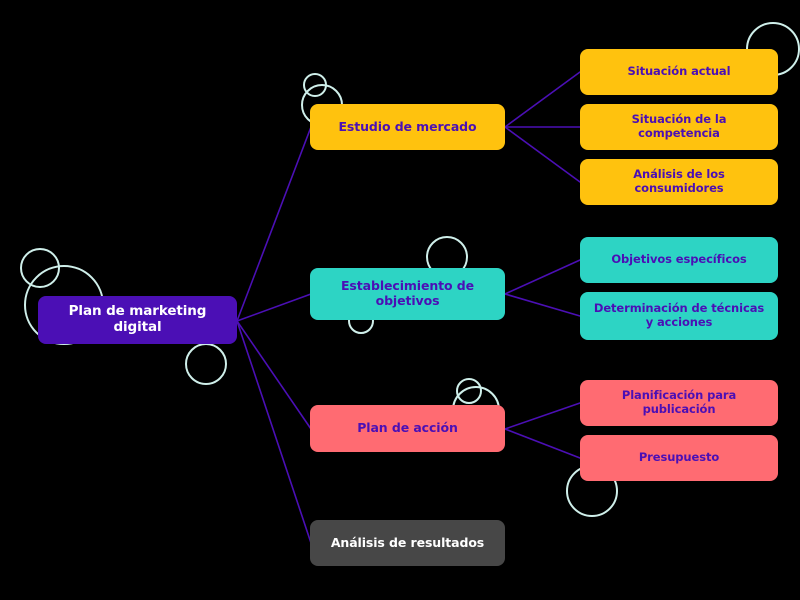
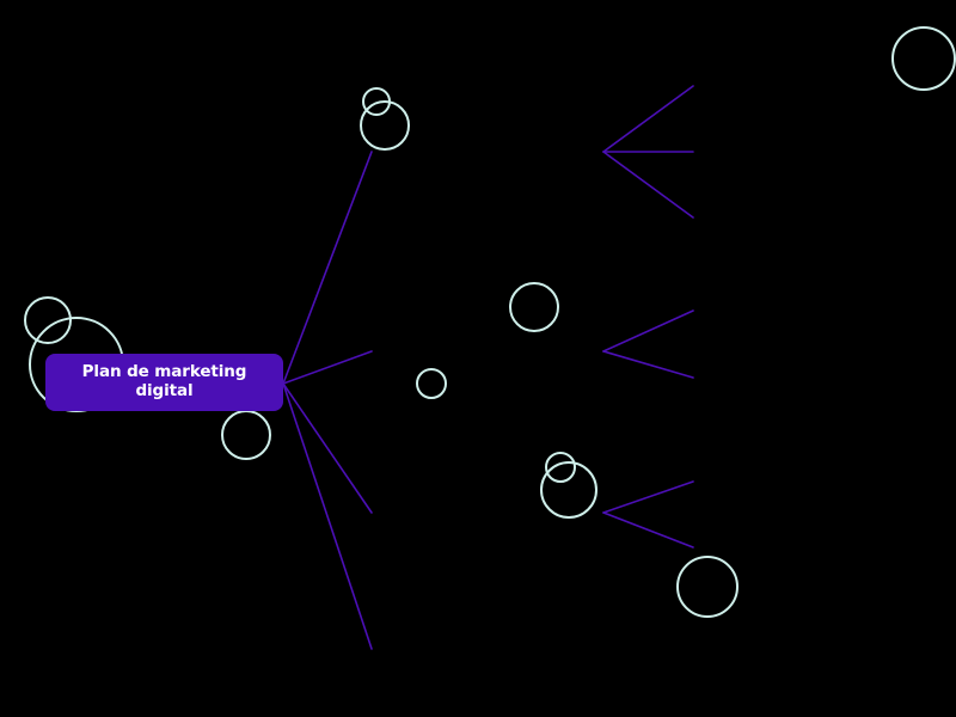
  Plan de marketing digital
- Estudio de mercado
- Situación actual
- Situación de la competencia
- Análisis de los consumidores
- Establecimiento de objetivos
- Objetivos específicos
- Determinación de técnicas y acciones
- Plan de acción
- Planificación para publicación
- Presupuesto
- Análisis de resultados
